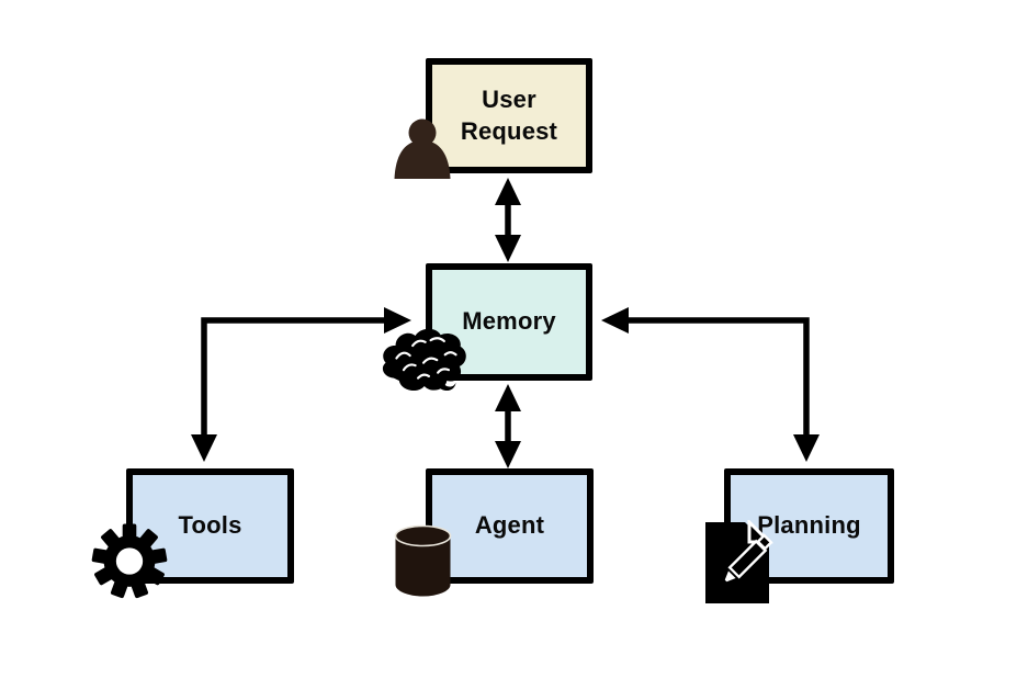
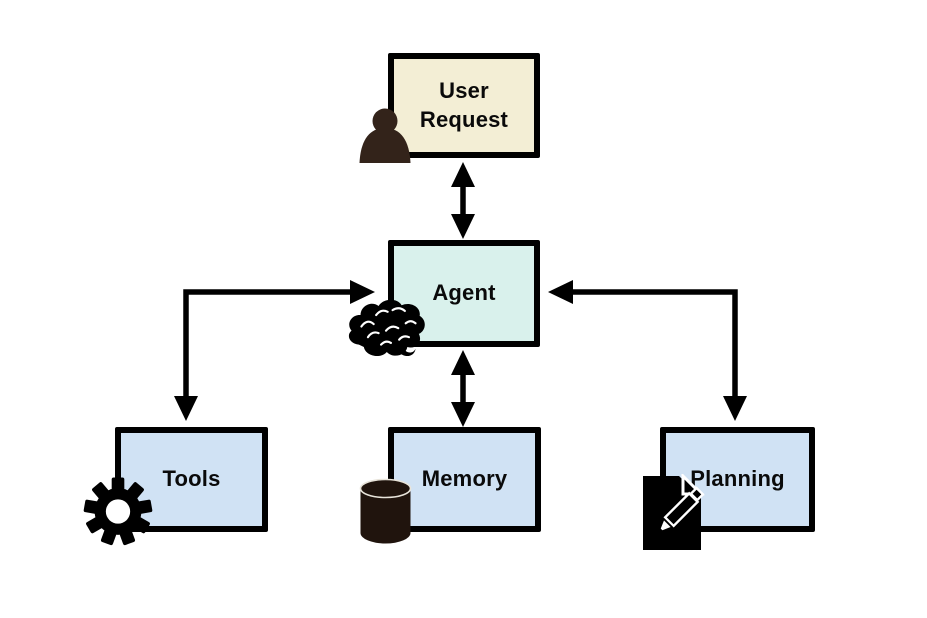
  User Request
- Memory
+ Agent
  Tools
- Agent
+ Memory
  Planning
